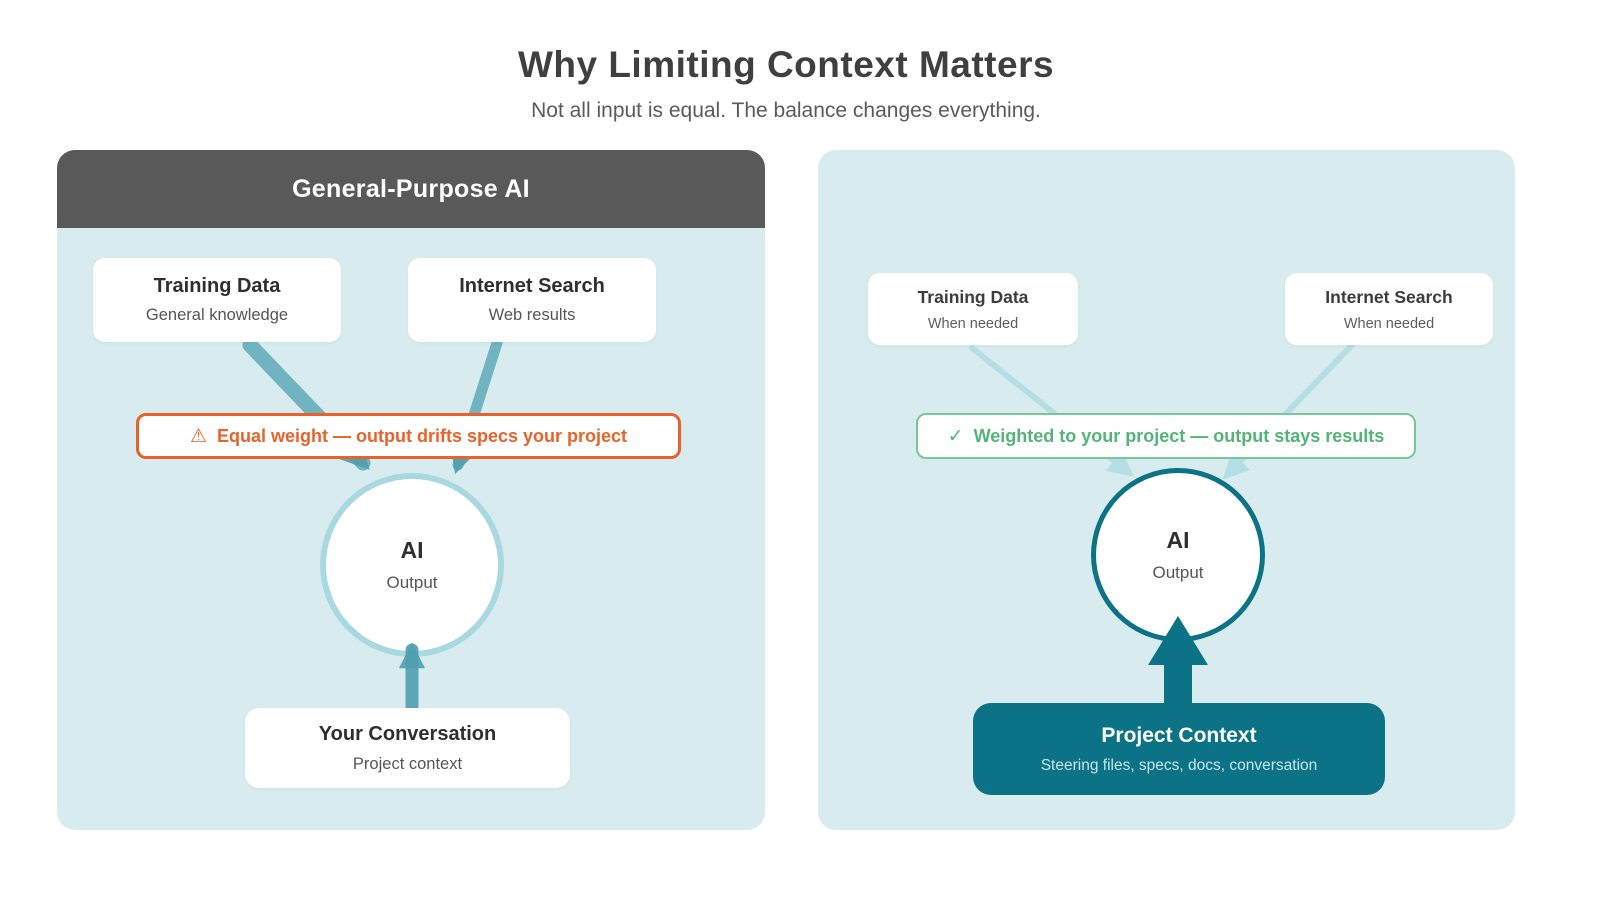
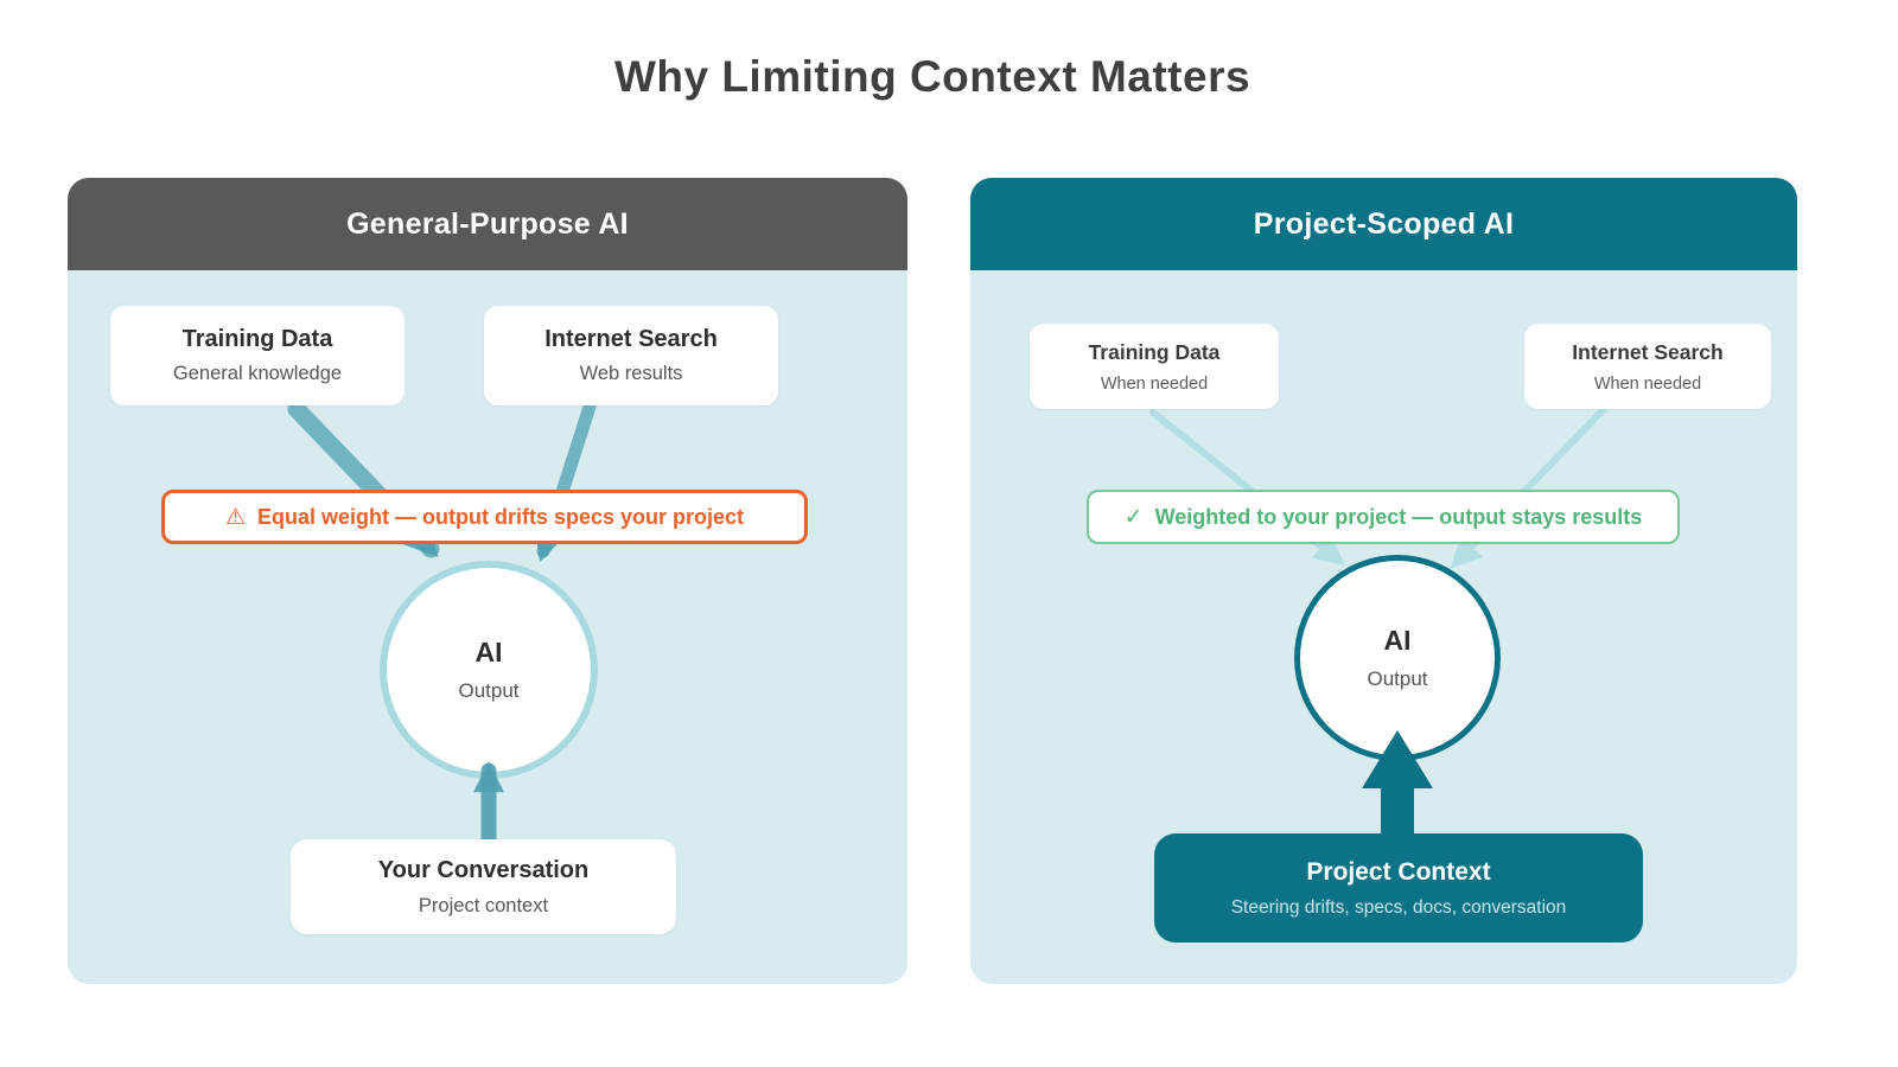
  Why Limiting Context Matters
- Not all input is equal. The balance changes everything.
  General-Purpose AI
  AI
  Output
  Training Data
  General knowledge
  Internet Search
  Web results
  ⚠
  Equal weight — output drifts specs your project
  Your Conversation
  Project context
+ Project-Scoped AI
  AI
  Output
  Training Data
  When needed
  Internet Search
  When needed
  ✓
  Weighted to your project — output stays results
  Project Context
- Steering files, specs, docs, conversation
+ Steering drifts, specs, docs, conversation
